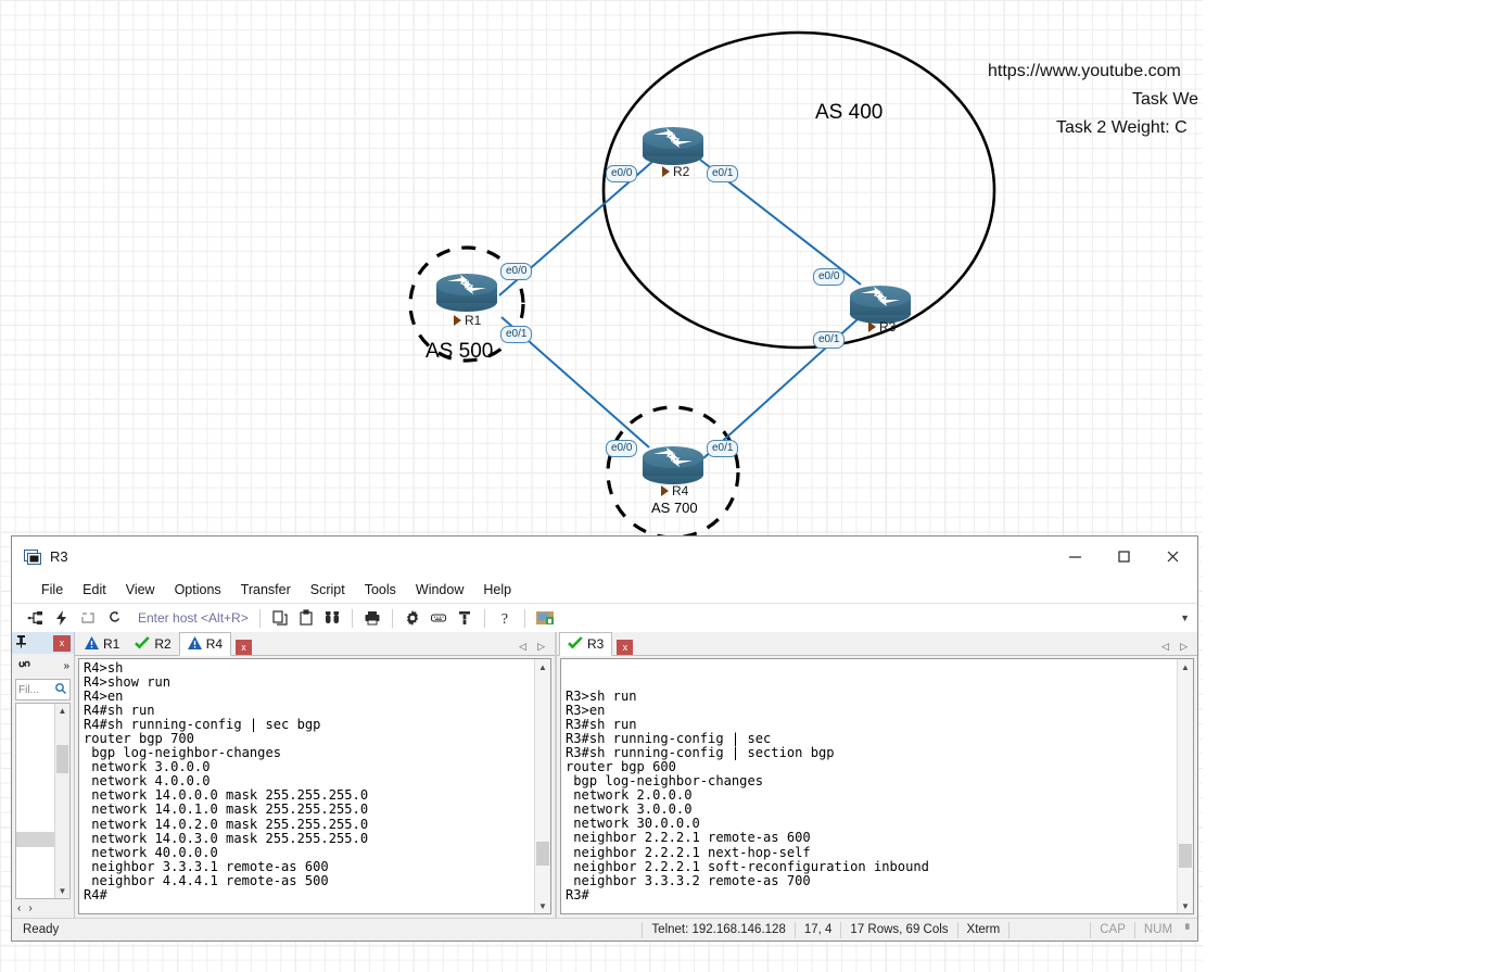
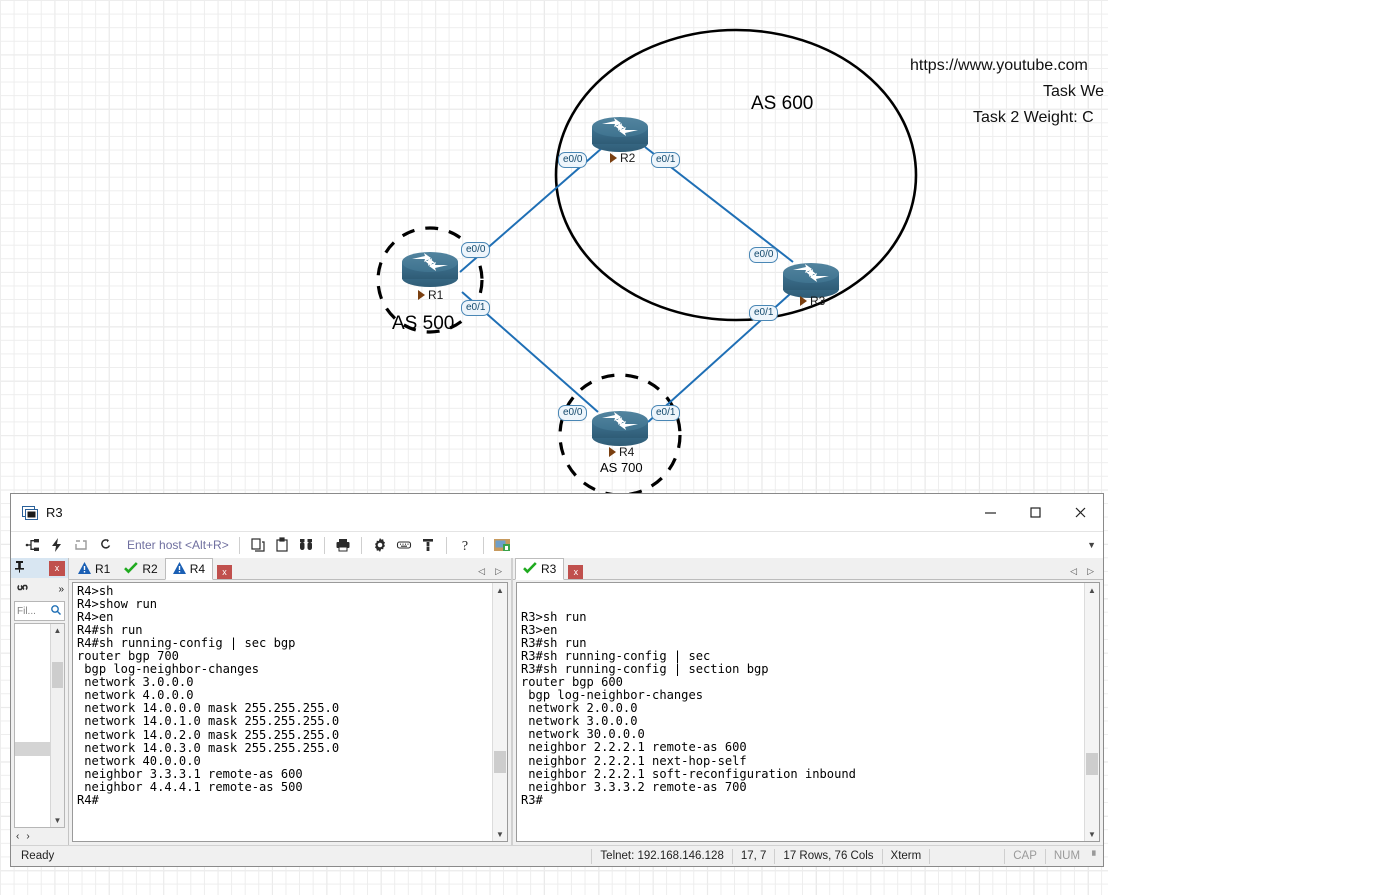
- AS 400
+ AS 600
  AS 500
  AS 700
  R2
  R1
  R3
  R4
  e0/0
  e0/1
  e0/0
  e0/1
  e0/0
  e0/1
  e0/0
  e0/1
  https://www.youtube.com
  Task We
  Task 2 Weight: C
  R3
- File
- Edit
- View
- Options
- Transfer
- Script
- Tools
- Window
- Help
  Enter host <Alt+R>
  ?
  ▼
  x
  »
  Fil...
  ▲
  ▼
  ‹
  ›
  R1
  R2
  R4
  x
  ◁
  ▷
  R4>sh
  R4>show run
  R4>en
  R4#sh run
  R4#sh running-config | sec bgp
  router bgp 700
  bgp log-neighbor-changes
  network 3.0.0.0
  network 4.0.0.0
  network 14.0.0.0 mask 255.255.255.0
  network 14.0.1.0 mask 255.255.255.0
  network 14.0.2.0 mask 255.255.255.0
  network 14.0.3.0 mask 255.255.255.0
  network 40.0.0.0
  neighbor 3.3.3.1 remote-as 600
  neighbor 4.4.4.1 remote-as 500
  R4#
  ▲
  ▼
  R3
  x
  ◁
  ▷
  R3>sh run
  R3>en
  R3#sh run
  R3#sh running-config | sec
  R3#sh running-config | section bgp
  router bgp 600
  bgp log-neighbor-changes
  network 2.0.0.0
  network 3.0.0.0
  network 30.0.0.0
  neighbor 2.2.2.1 remote-as 600
  neighbor 2.2.2.1 next-hop-self
  neighbor 2.2.2.1 soft-reconfiguration inbound
  neighbor 3.3.3.2 remote-as 700
  R3#
  ▲
  ▼
  Ready
  Telnet: 192.168.146.128
- 17, 4
+ 17, 7
- 17 Rows, 69 Cols
+ 17 Rows, 76 Cols
  Xterm
  CAP
  NUM
  ▘
